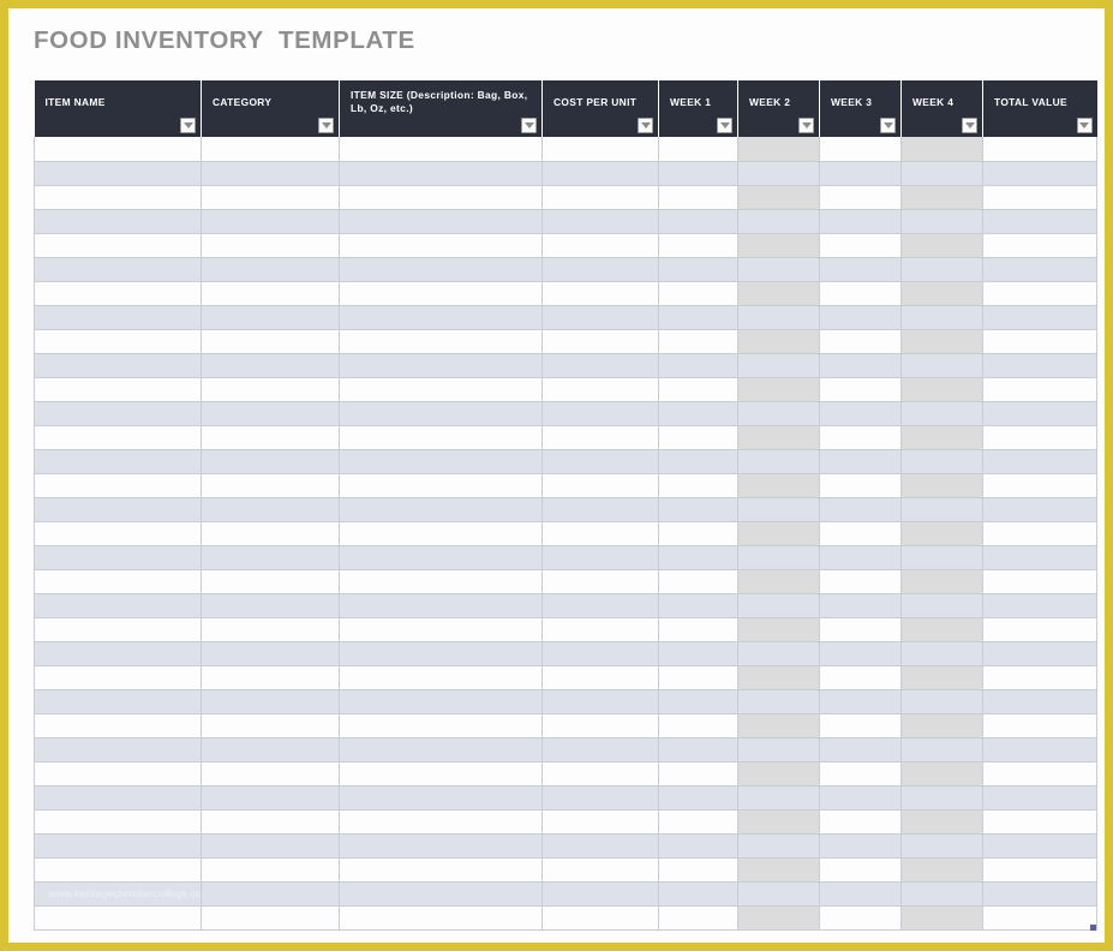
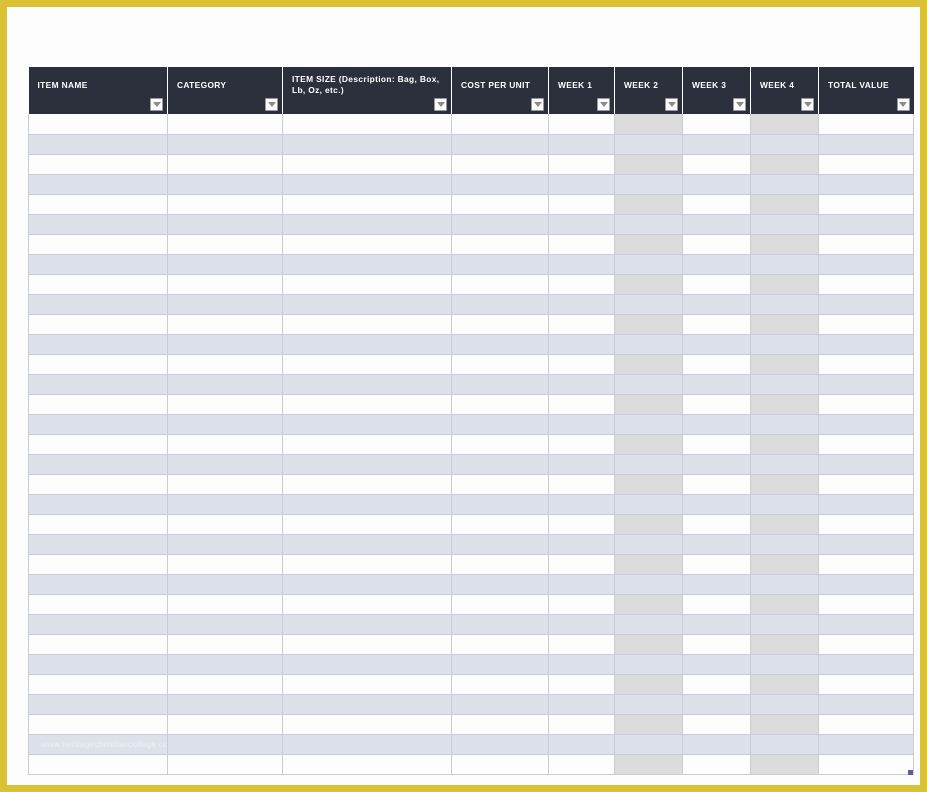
- FOOD INVENTORY TEMPLATE
  ITEM NAME	CATEGORY	ITEM SIZE (Description: Bag, Box, Lb, Oz, etc.)	COST PER UNIT	WEEK 1	WEEK 2	WEEK 3	WEEK 4	TOTAL VALUE
  www.heritagechristiancollege.co
